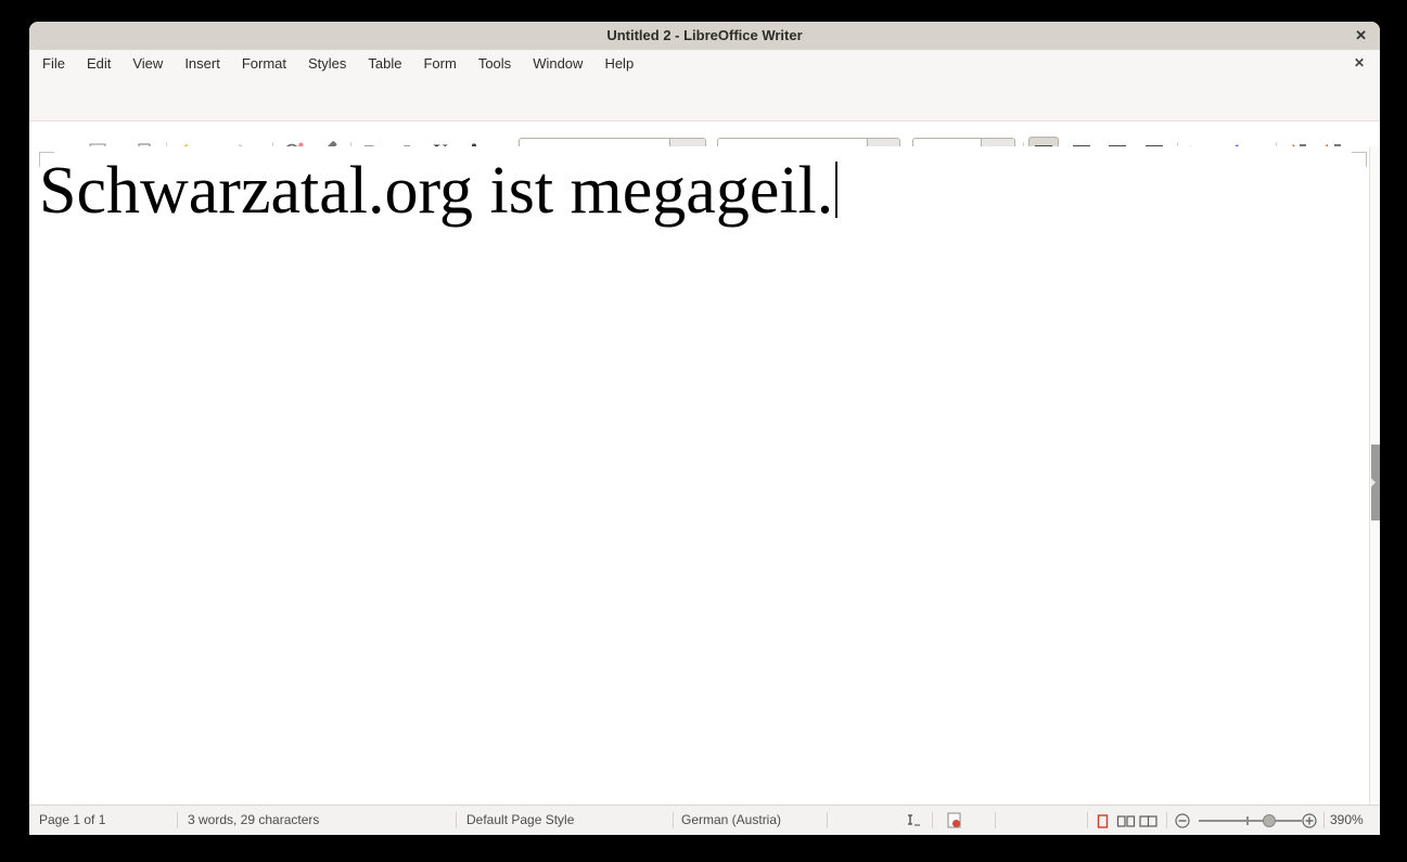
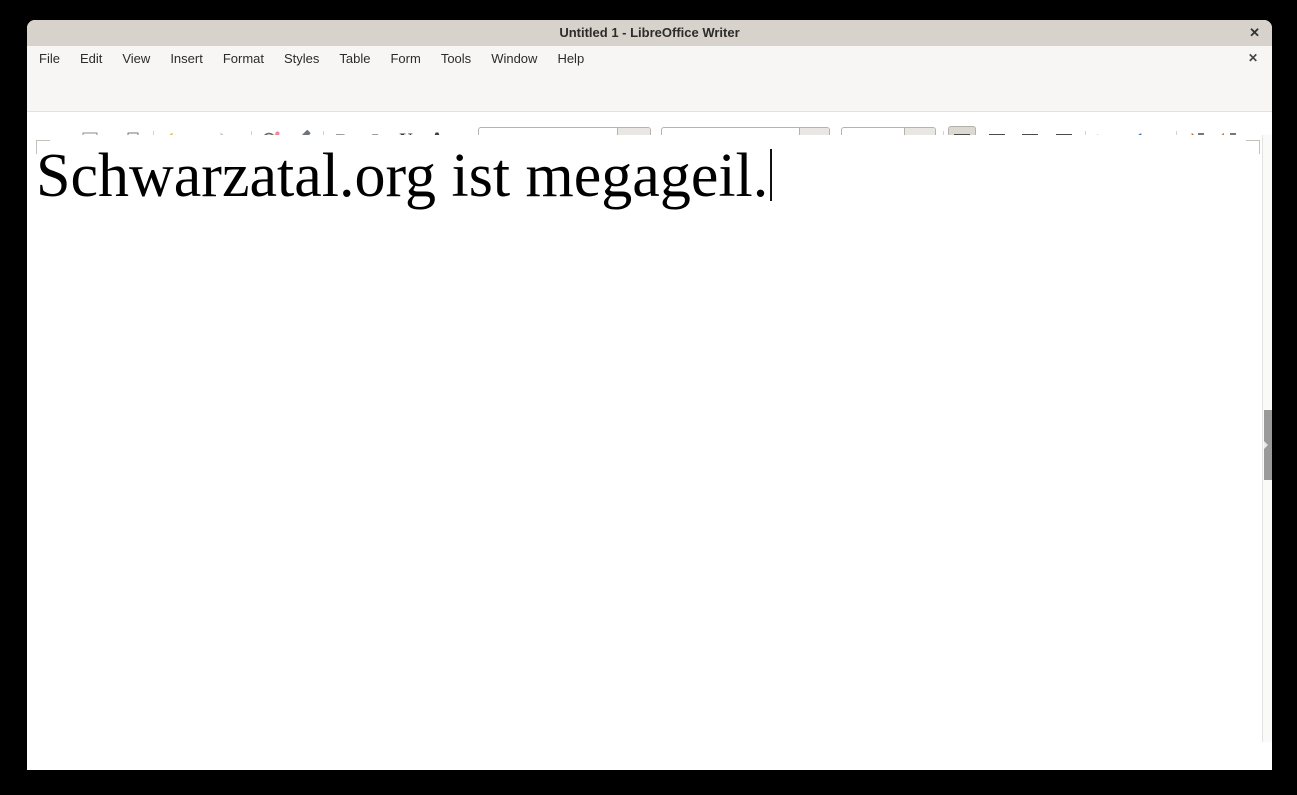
- Untitled 2 - LibreOffice Writer
+ Untitled 1 - LibreOffice Writer
  ✕
  File Edit View Insert Format Styles Table Form Tools Window Help
  ✕
  Schwarzatal.org ist megageil.
- Page 1 of 1
- 3 words, 29 characters
- Default Page Style
- German (Austria)
- 390%
